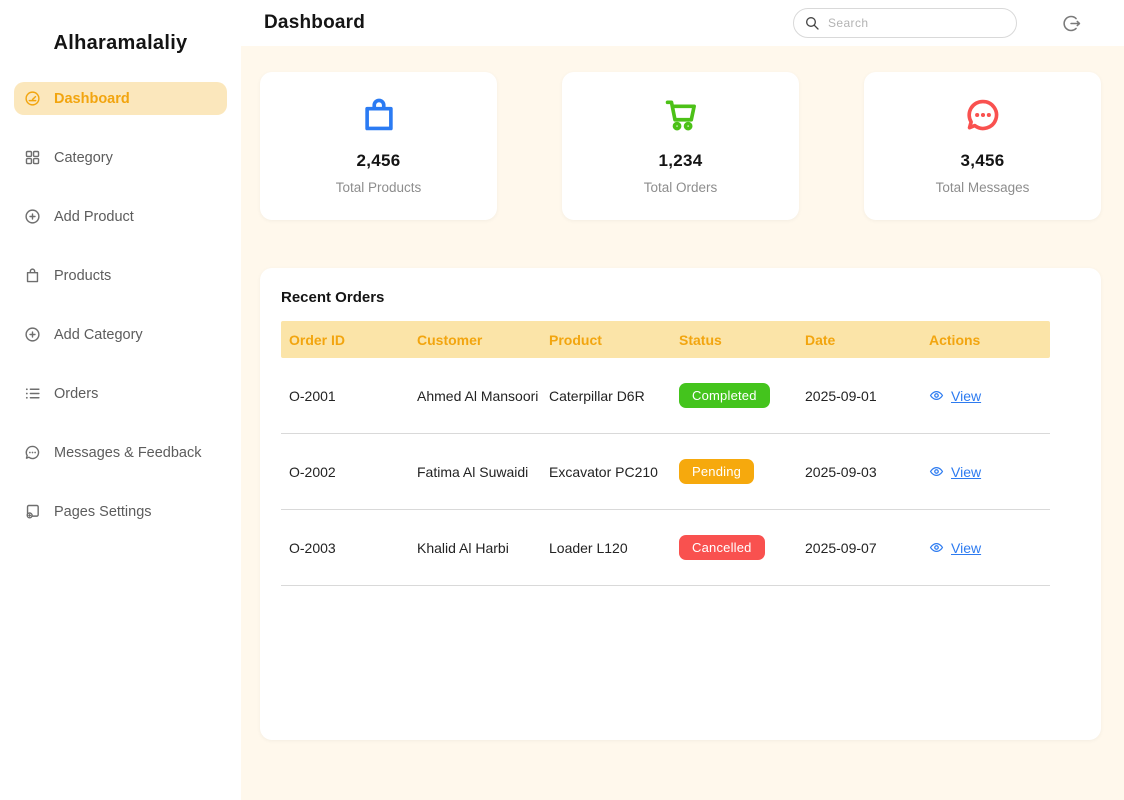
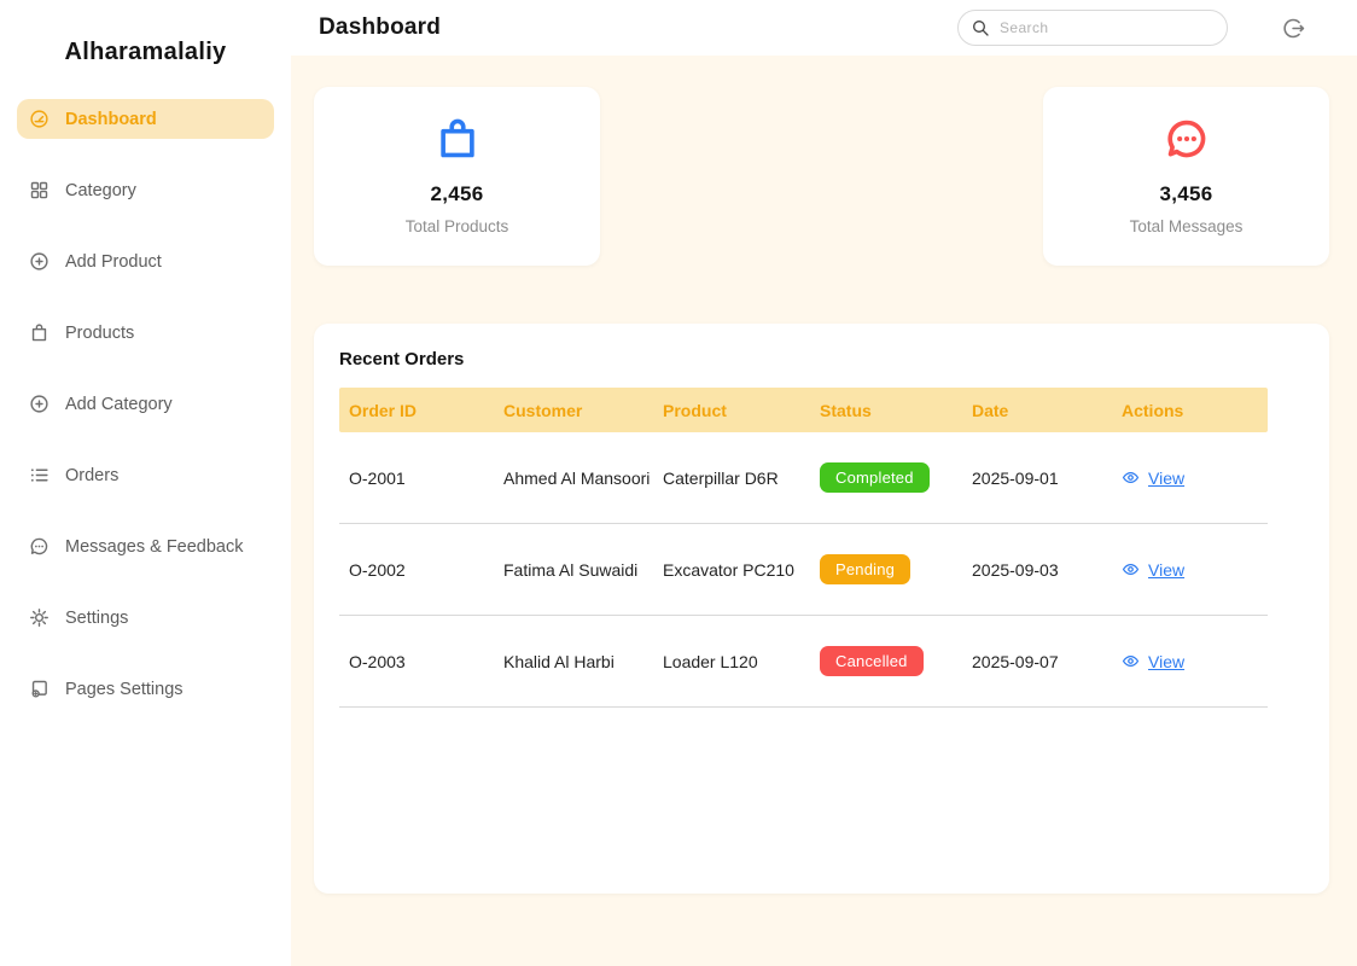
  Alharamalaliy
  Dashboard
  Category
  Add Product
  Products
  Add Category
  Orders
  Messages & Feedback
+ Settings
  Pages Settings
  Dashboard
  Search
  2,456
  Total Products
- 1,234
- Total Orders
  3,456
  Total Messages
  Recent Orders
  Order ID
  Customer
  Product
  Status
  Date
  Actions
  O-2001
  Ahmed Al Mansoori
  Caterpillar D6R
  Completed
  2025-09-01
  View
  O-2002
  Fatima Al Suwaidi
  Excavator PC210
  Pending
  2025-09-03
  View
  O-2003
  Khalid Al Harbi
  Loader L120
  Cancelled
  2025-09-07
  View
